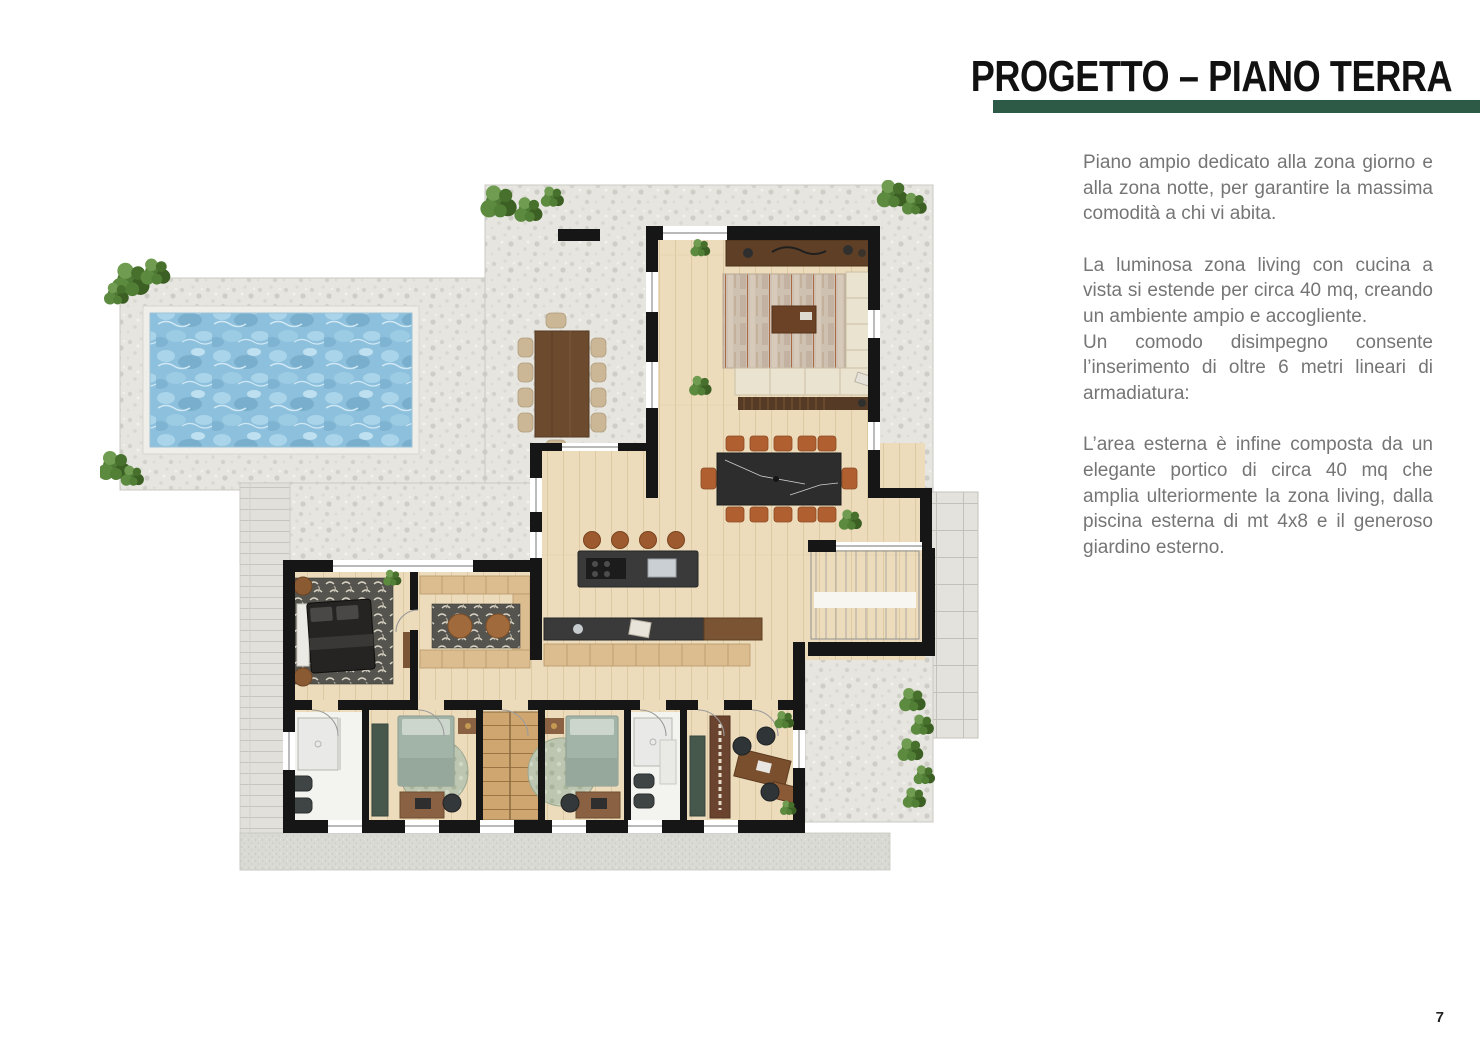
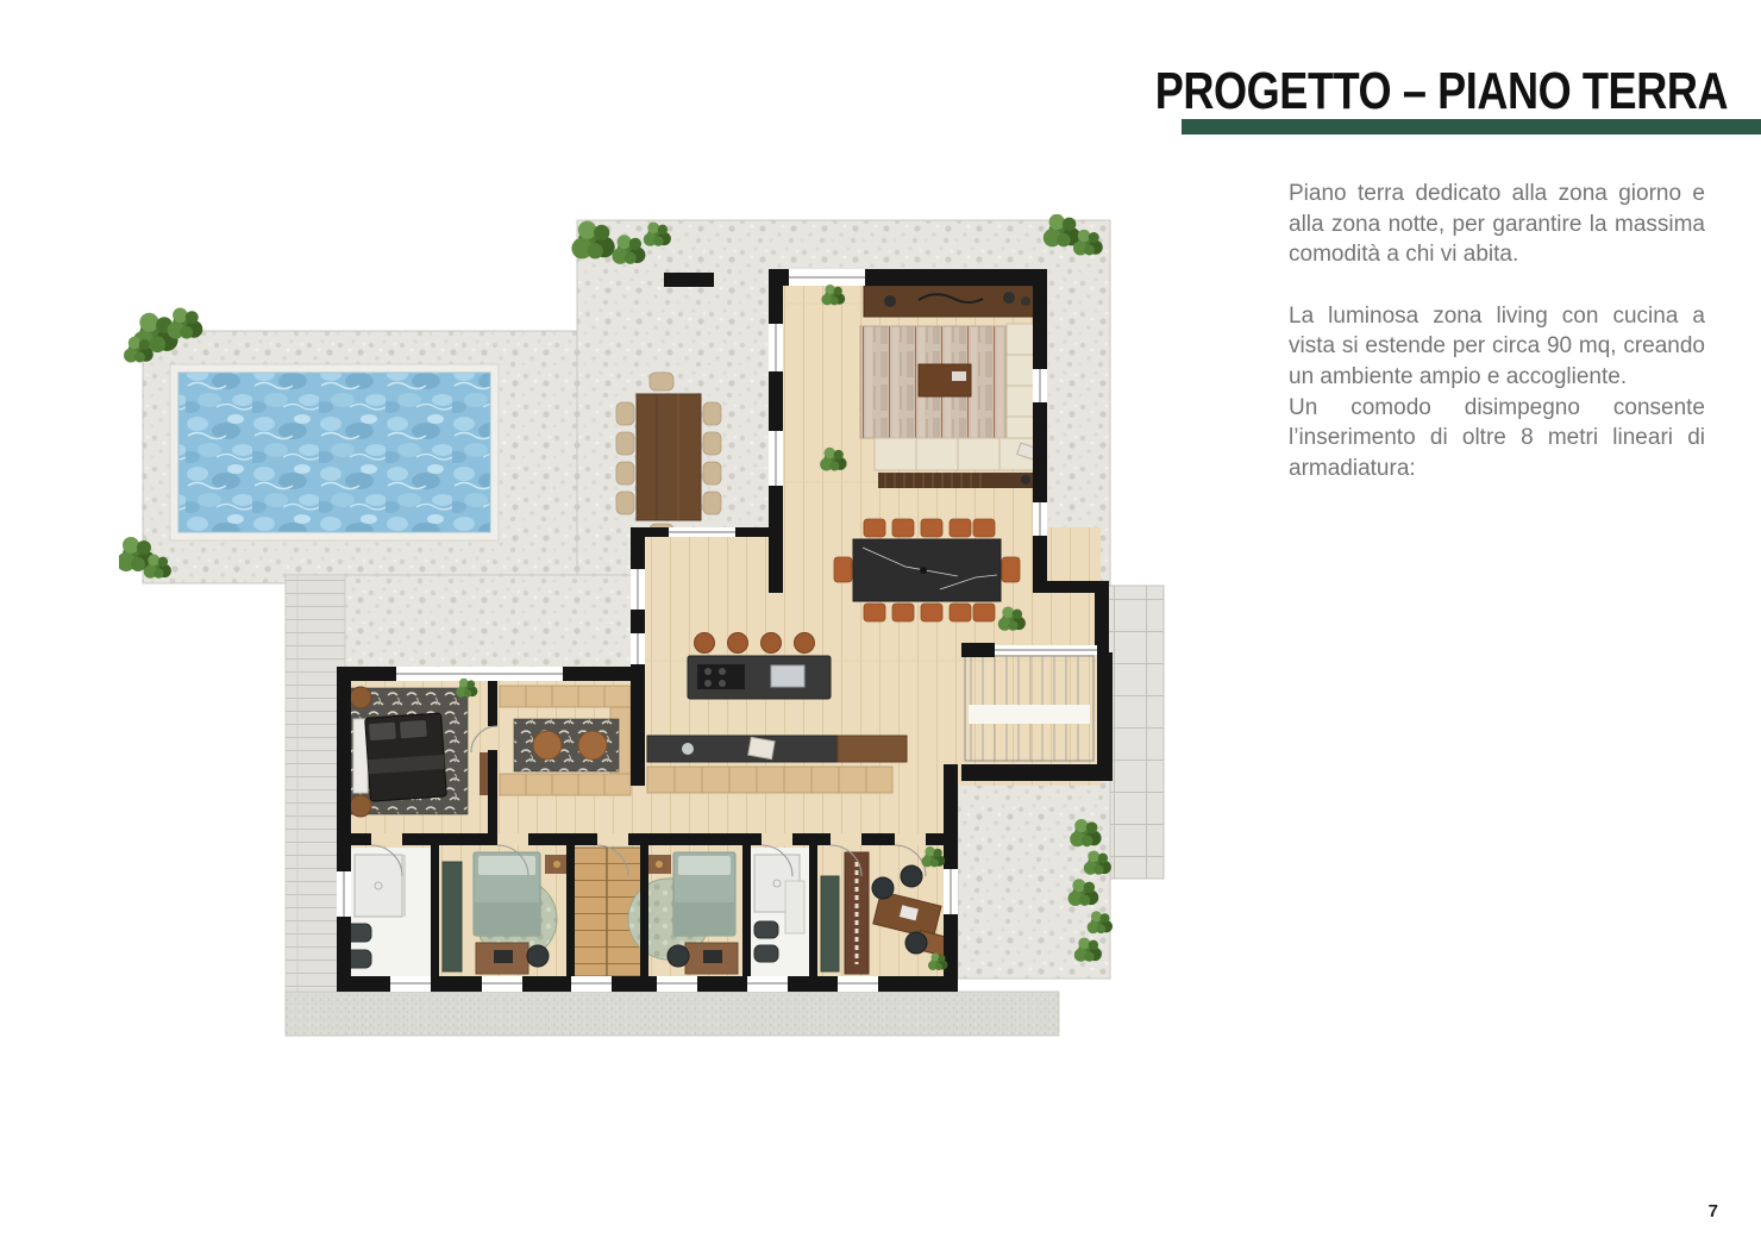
  PROGETTO – PIANO TERRA
- Piano ampio dedicato alla zona giorno e alla zona notte, per garantire la massima comodità a chi vi abita.
+ Piano terra dedicato alla zona giorno e alla zona notte, per garantire la massima comodità a chi vi abita.
- La luminosa zona living con cucina a vista si estende per circa 40 mq, creando un ambiente ampio e accogliente.
+ La luminosa zona living con cucina a vista si estende per circa 90 mq, creando un ambiente ampio e accogliente.
- Un comodo disimpegno consente l’inserimento di oltre 6 metri lineari di armadiatura:
+ Un comodo disimpegno consente l’inserimento di oltre 8 metri lineari di armadiatura:
- L’area esterna è infine composta da un elegante portico di circa 40 mq che amplia ulteriormente la zona living, dalla piscina esterna di mt 4x8 e il generoso giardino esterno.
  7
